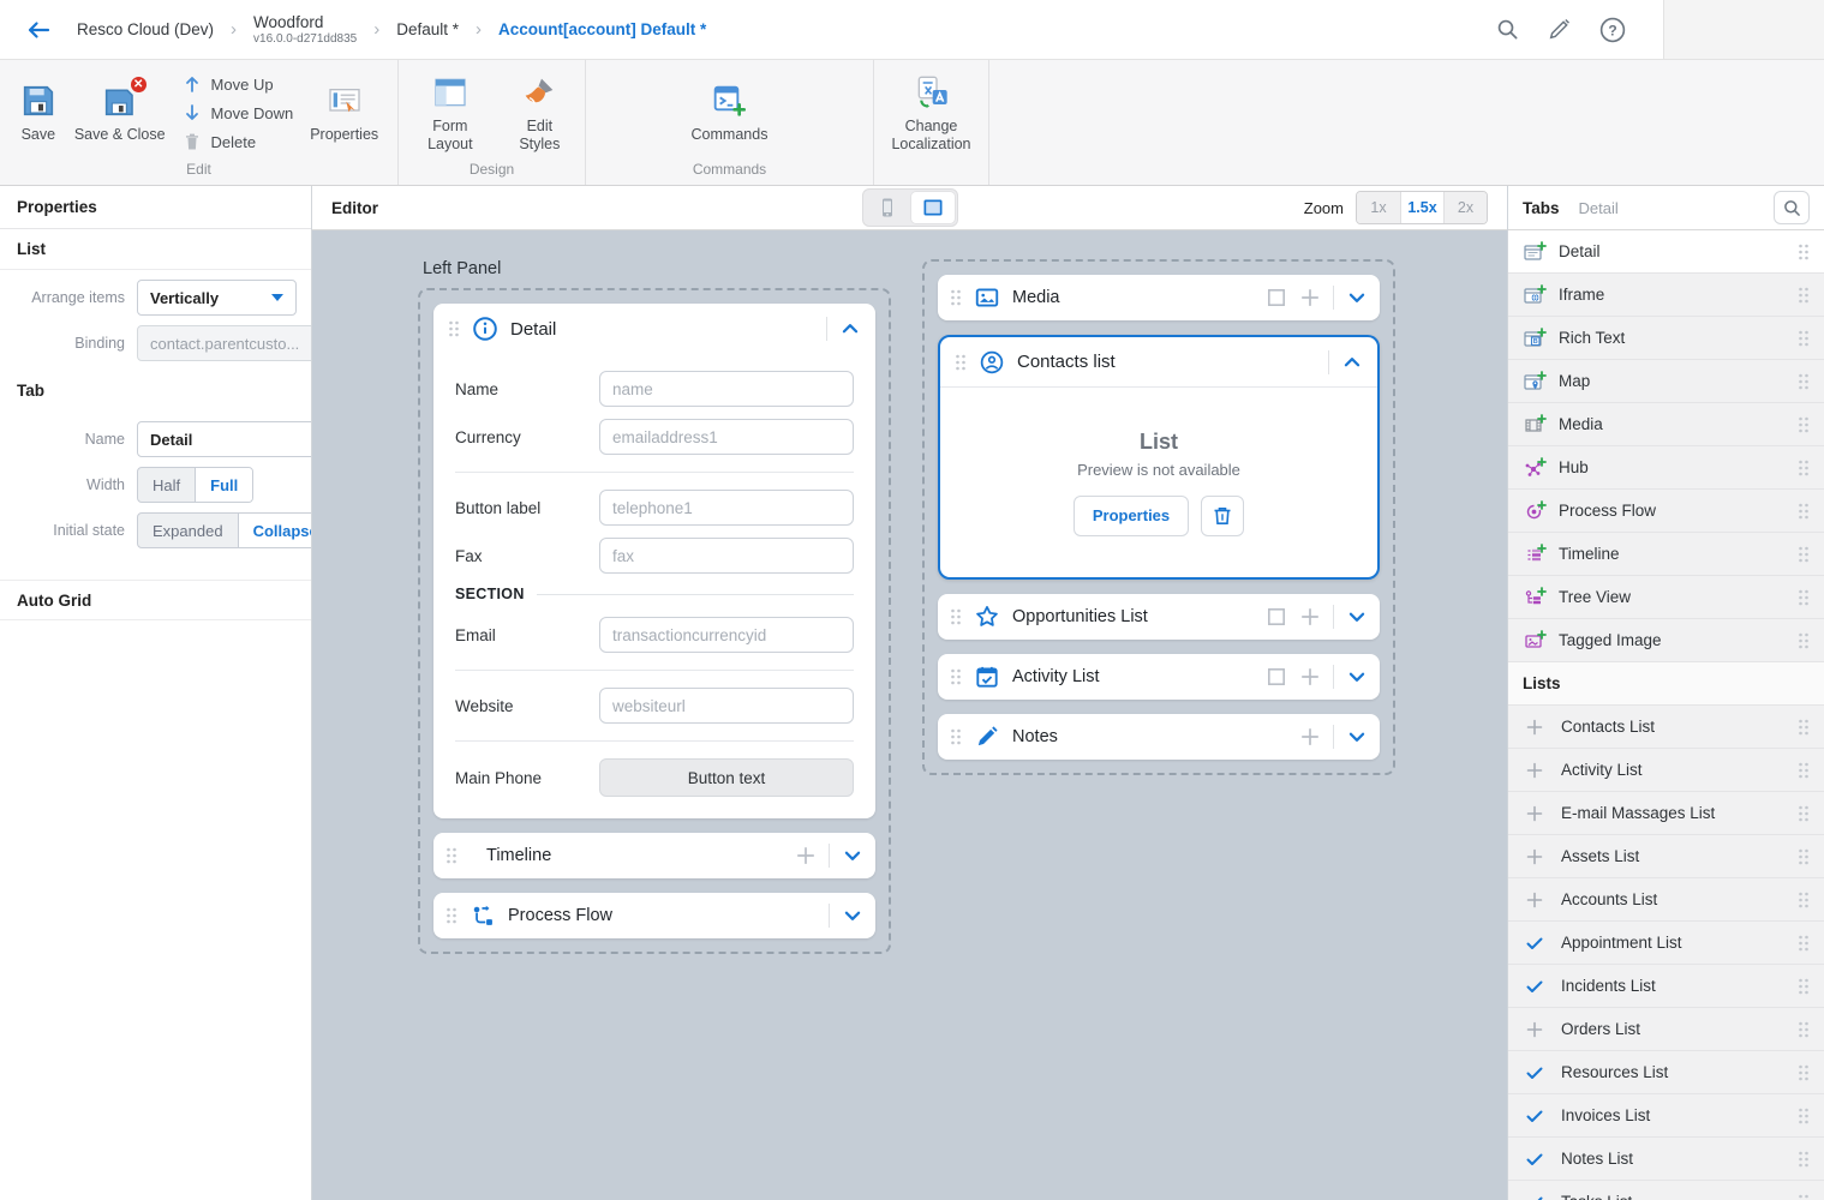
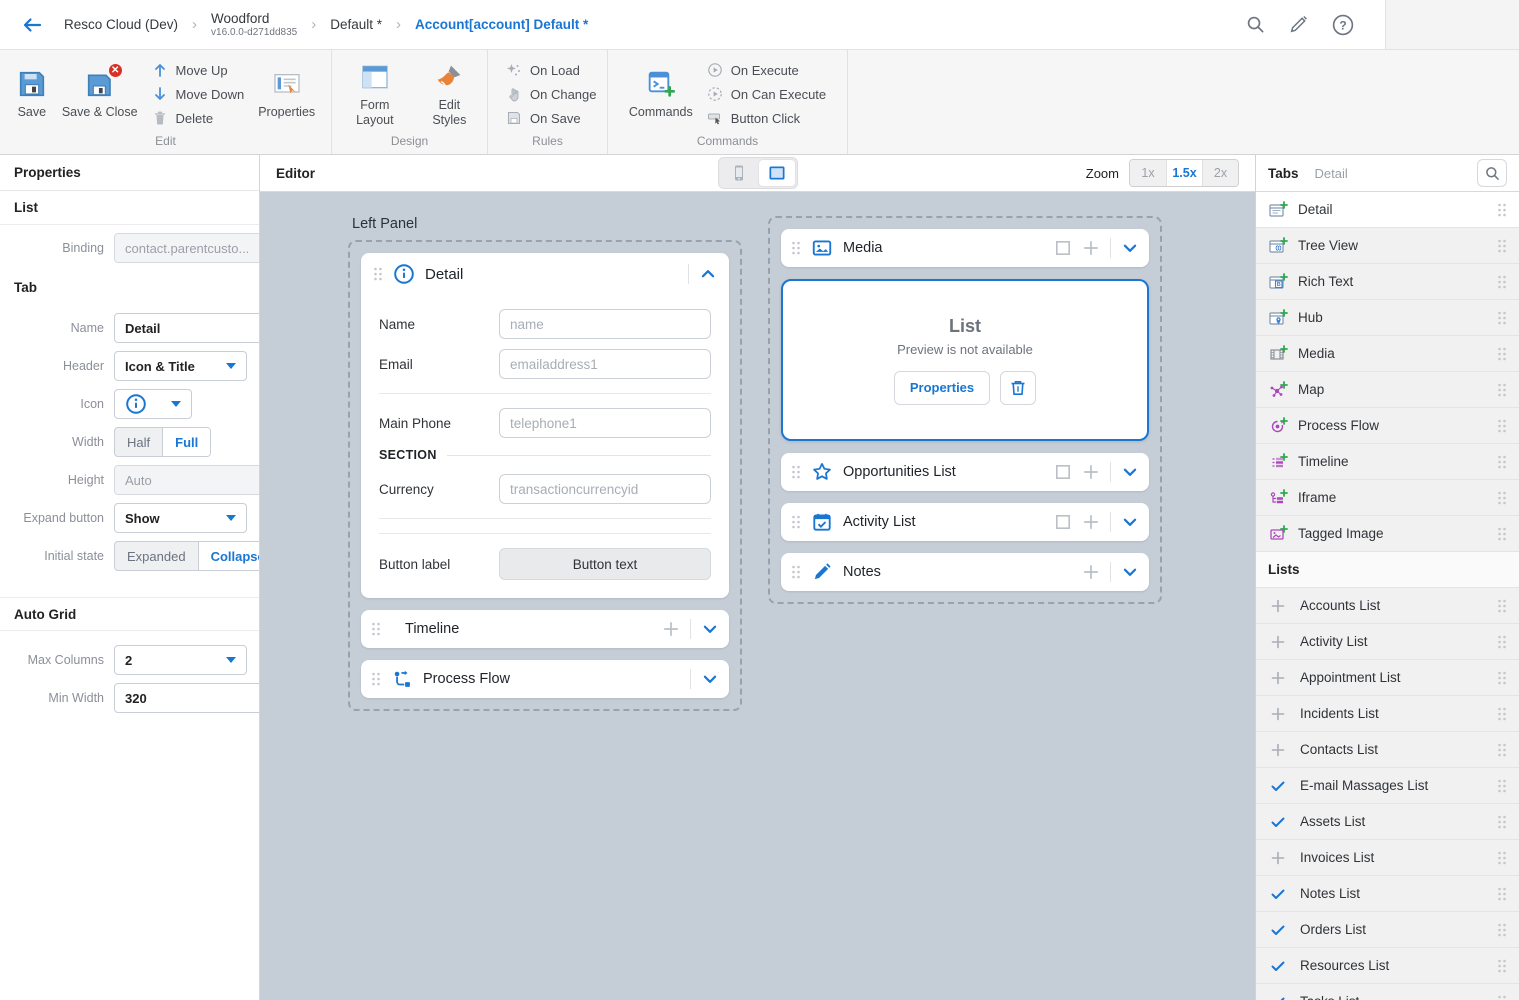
  Resco Cloud (Dev)
  ›
  Woodford
  v16.0.0-d271dd835
  ›
  Default *
  ›
  Account[account] Default *
  ?
  Save
  ✕
  Save & Close
  Move Up
  Move Down
  Delete
  Properties
  Edit
  Form Layout
  Edit Styles
  Design
+ On Load
+ On Change
+ On Save
+ Rules
  Commands
+ On Execute
+ On Can Execute
+ Button Click
  Commands
- Change Localization
  Properties
  List
- Arrange items
- Vertically
  Binding
  contact.parentcusto...
  Tab
  Name
  Detail
+ Header
+ Icon & Title
+ Icon
  Width
  Half
  Full
+ Height
+ Auto
+ Expand button
+ Show
  Initial state
  Expanded
  Collaps
  Auto Grid
+ Max Columns
+ 2
+ Min Width
+ 320
  Editor
  Zoom
  1x
  1.5x
  2x
  Left Panel
  Detail
  Name
  name
- Currency
+ Email
  emailaddress1
- Button label
+ Main Phone
  telephone1
- Fax
- fax
  SECTION
- Email
+ Currency
  transactioncurrencyid
- Website
- websiteurl
- Main Phone
+ Button label
  Button text
  Timeline
  Process Flow
  Media
- Contacts list
  List
  Preview is not available
  Properties
  Opportunities List
  Activity List
  Notes
  Tabs
  Detail
  Detail
- Iframe
+ Tree View
  Rich Text
- Map
+ Hub
  Media
- Hub
+ Map
  Process Flow
  Timeline
- Tree View
+ Iframe
  Tagged Image
  Lists
- Contacts List
+ Accounts List
  Activity List
- E-mail Massages List
+ Appointment List
- Assets List
+ Incidents List
- Accounts List
+ Contacts List
- Appointment List
+ E-mail Massages List
- Incidents List
+ Assets List
- Orders List
+ Invoices List
- Resources List
+ Notes List
- Invoices List
+ Orders List
- Notes List
+ Resources List
